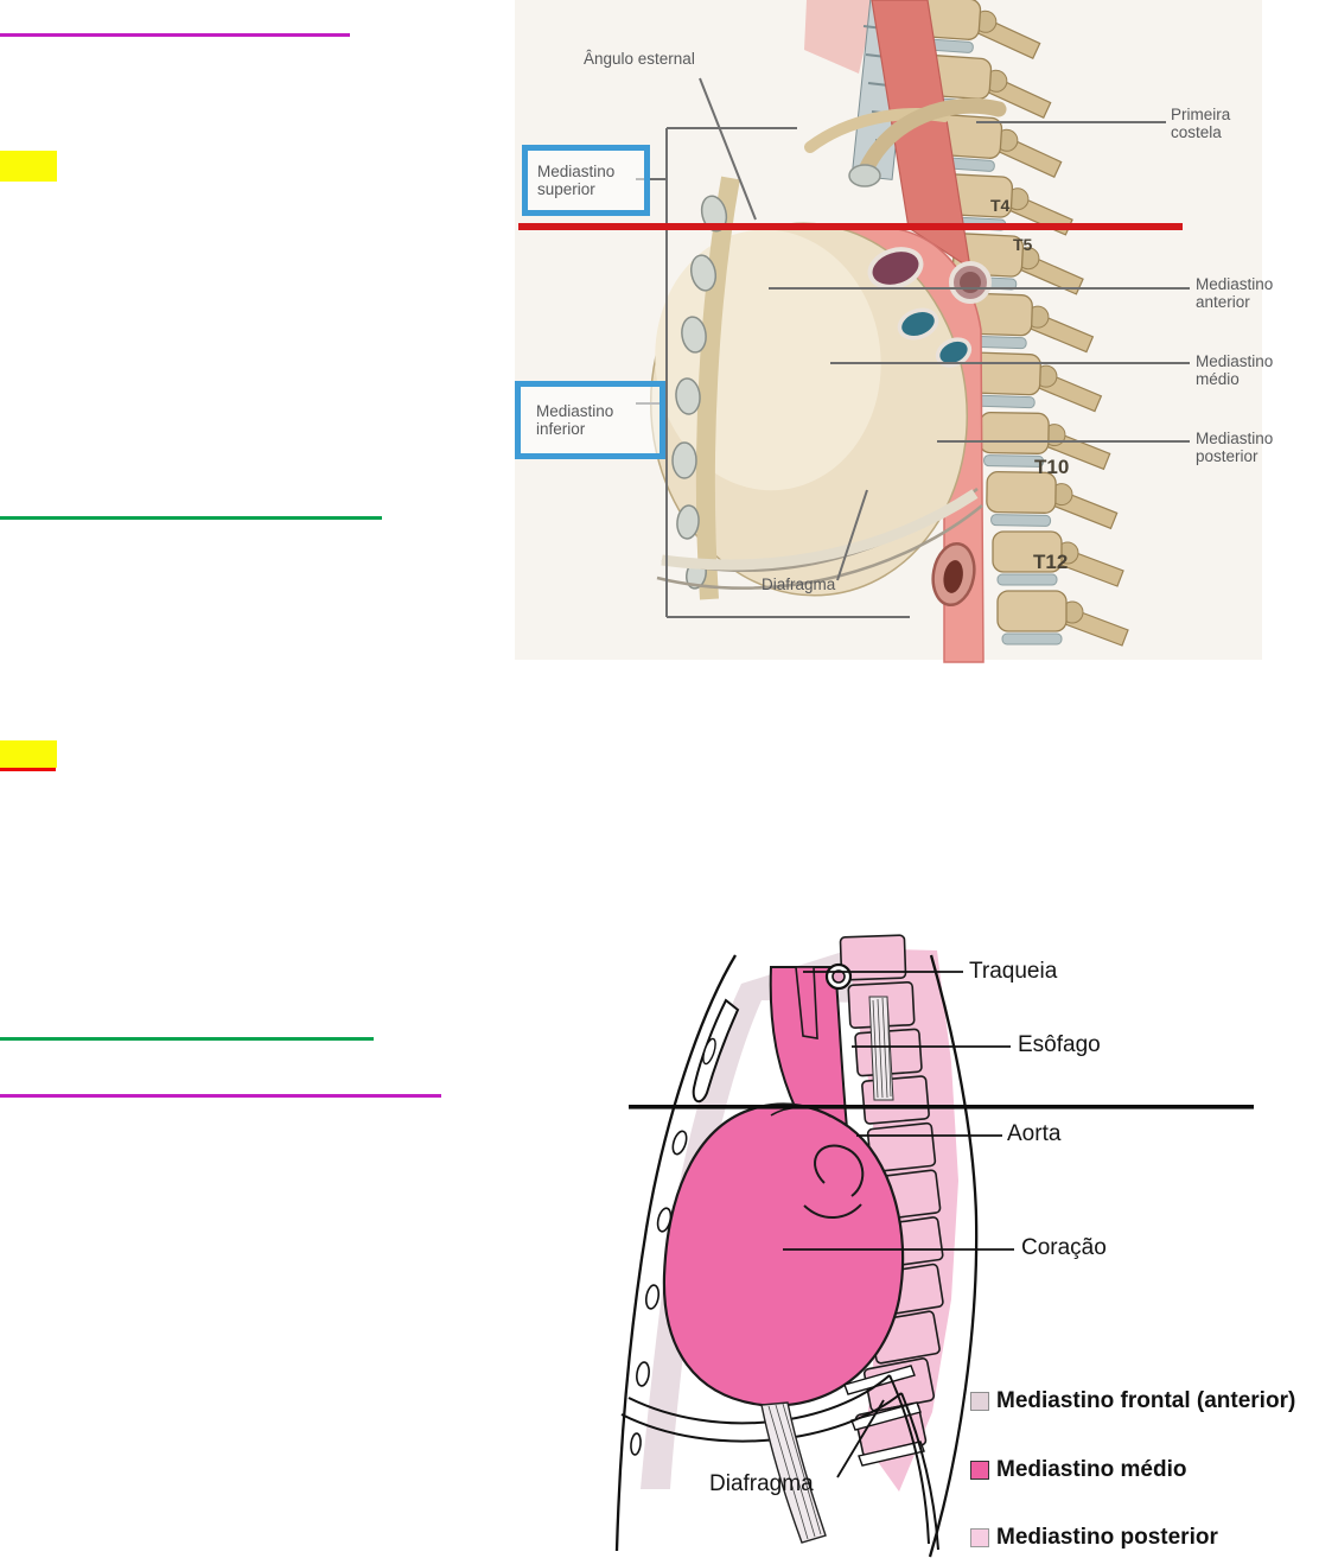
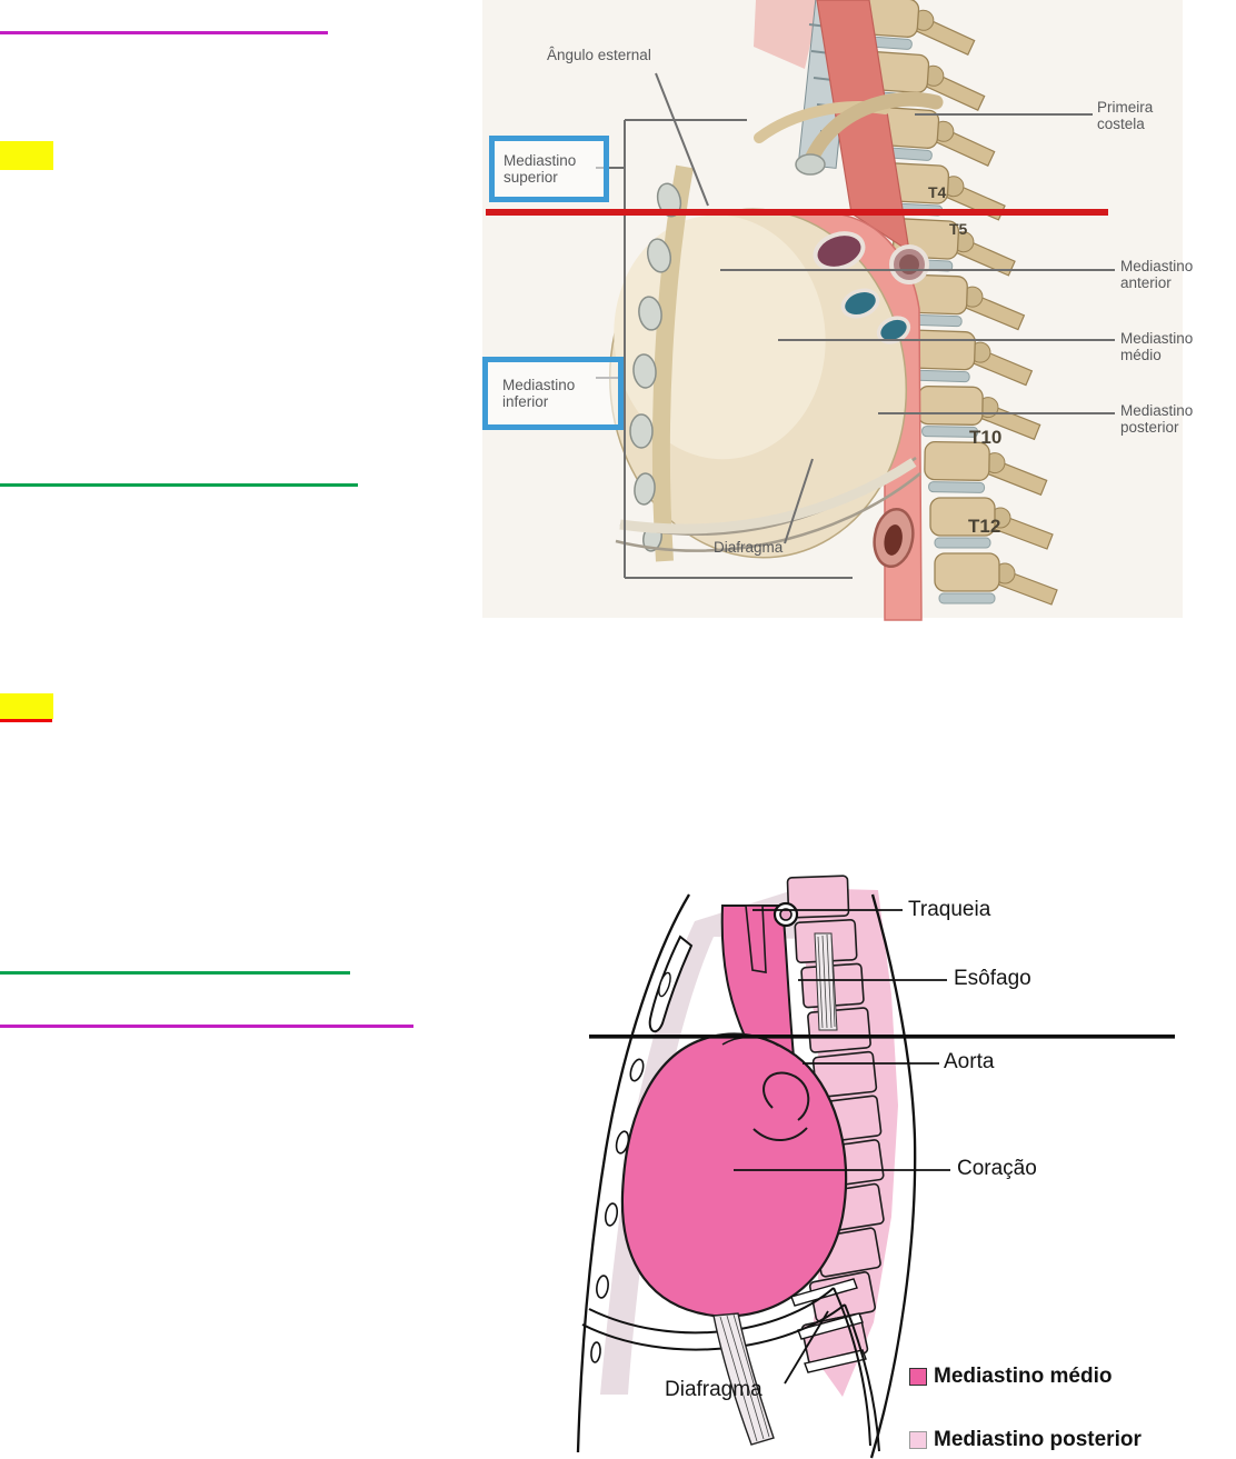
  Mediastino superior
  Mediastino inferior
  Ângulo esternal
  Primeira costela
  Mediastino anterior
  Mediastino médio
  Mediastino posterior
  Diafragma
  T4
  T5
  T10
  T12
  Traqueia
  Esôfago
  Aorta
  Coração
  Diafragma
- Mediastino frontal (anterior)
  Mediastino médio
  Mediastino posterior
